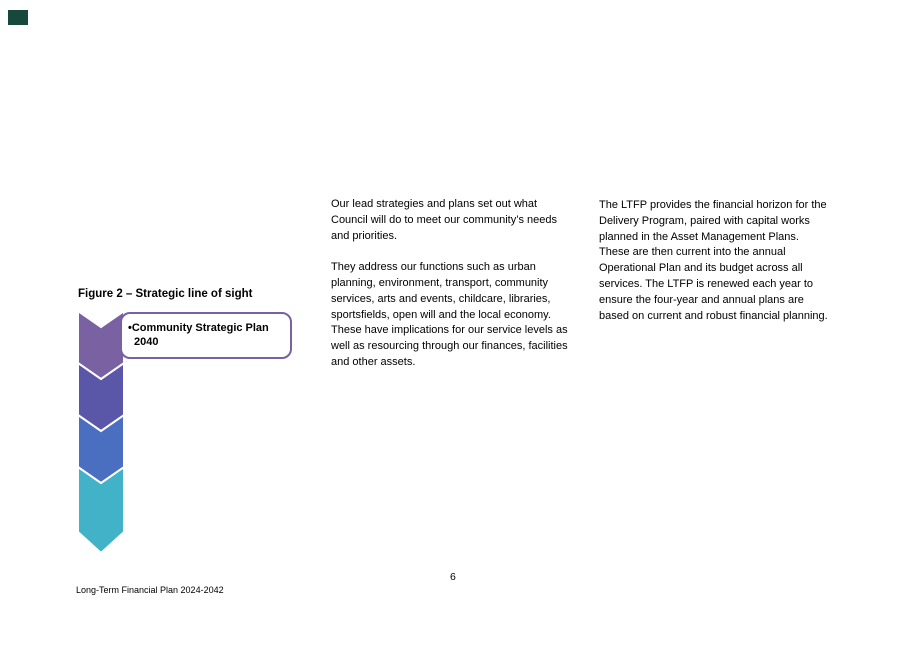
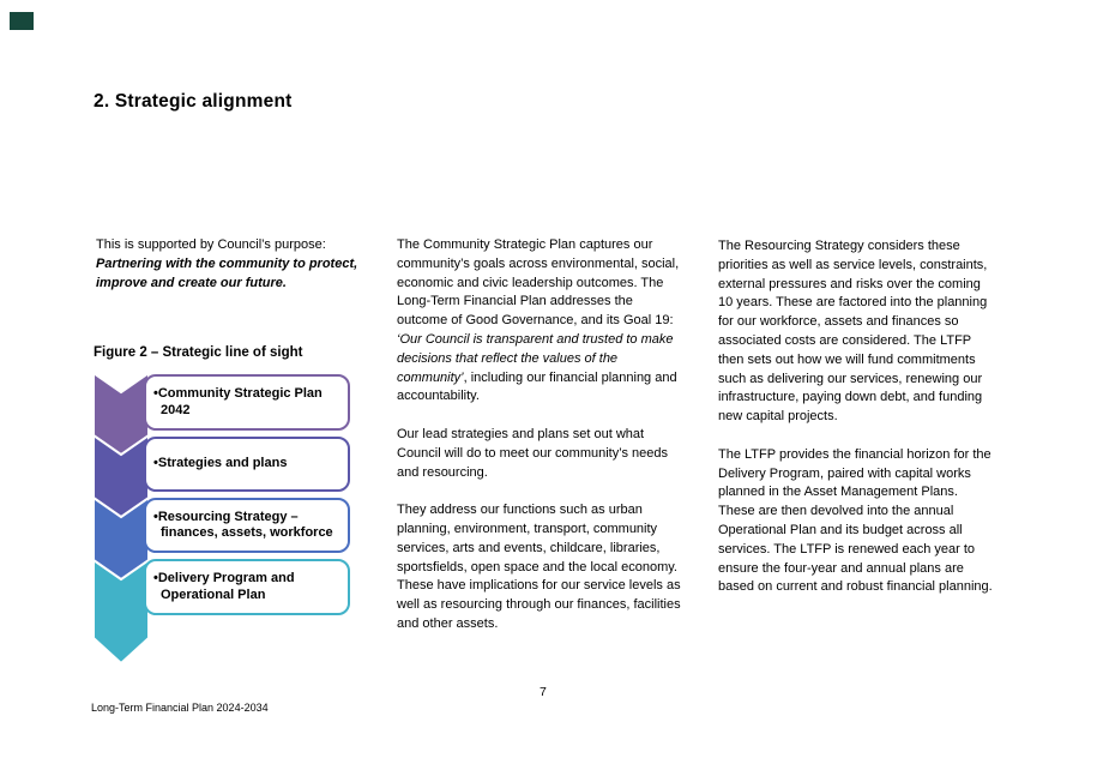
+ 2. Strategic alignment
+ This is supported by Council’s purpose: Partnering with the community to protect, improve and create our future.
  Figure 2 – Strategic line of sight
- •Community Strategic Plan 2040
+ •Community Strategic Plan 2042
+ •Strategies and plans
+ •Resourcing Strategy – finances, assets, workforce
+ •Delivery Program and Operational Plan
+ The Community Strategic Plan captures our community’s goals across environmental, social, economic and civic leadership outcomes. The Long-Term Financial Plan addresses the outcome of Good Governance, and its Goal 19: ‘Our Council is transparent and trusted to make decisions that reflect the values of the community’, including our financial planning and accountability.
- Our lead strategies and plans set out what Council will do to meet our community’s needs and priorities.
+ Our lead strategies and plans set out what Council will do to meet our community’s needs and resourcing.
- They address our functions such as urban planning, environment, transport, community services, arts and events, childcare, libraries, sportsfields, open will and the local economy. These have implications for our service levels as well as resourcing through our finances, facilities and other assets.
+ They address our functions such as urban planning, environment, transport, community services, arts and events, childcare, libraries, sportsfields, open space and the local economy. These have implications for our service levels as well as resourcing through our finances, facilities and other assets.
+ The Resourcing Strategy considers these priorities as well as service levels, constraints, external pressures and risks over the coming 10 years. These are factored into the planning for our workforce, assets and finances so associated costs are considered. The LTFP then sets out how we will fund commitments such as delivering our services, renewing our infrastructure, paying down debt, and funding new capital projects.
- The LTFP provides the financial horizon for the Delivery Program, paired with capital works planned in the Asset Management Plans. These are then current into the annual Operational Plan and its budget across all services. The LTFP is renewed each year to ensure the four-year and annual plans are based on current and robust financial planning.
+ The LTFP provides the financial horizon for the Delivery Program, paired with capital works planned in the Asset Management Plans. These are then devolved into the annual Operational Plan and its budget across all services. The LTFP is renewed each year to ensure the four-year and annual plans are based on current and robust financial planning.
- 6
+ 7
- Long-Term Financial Plan 2024-2042
+ Long-Term Financial Plan 2024-2034
